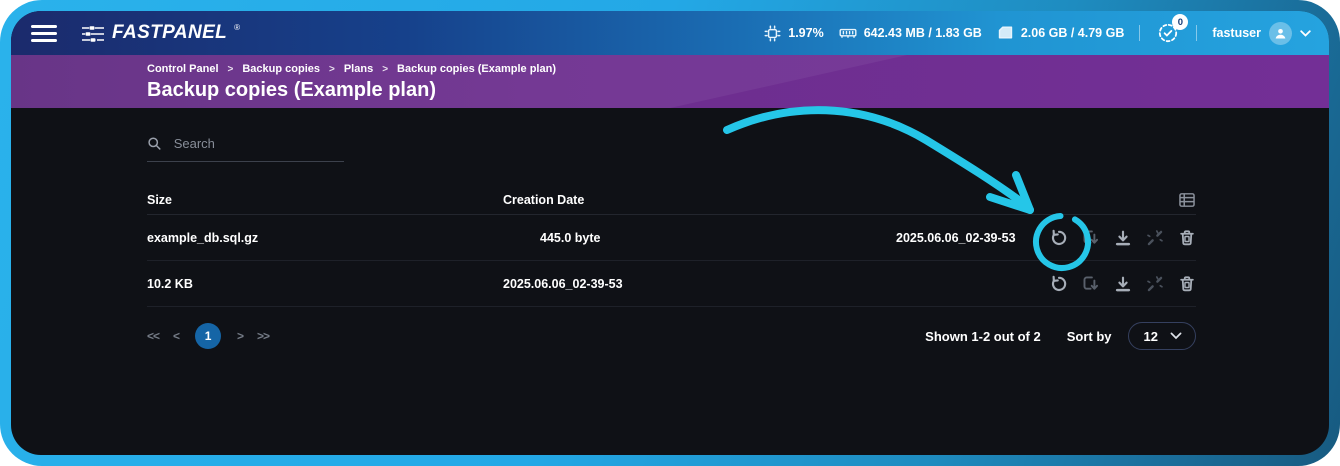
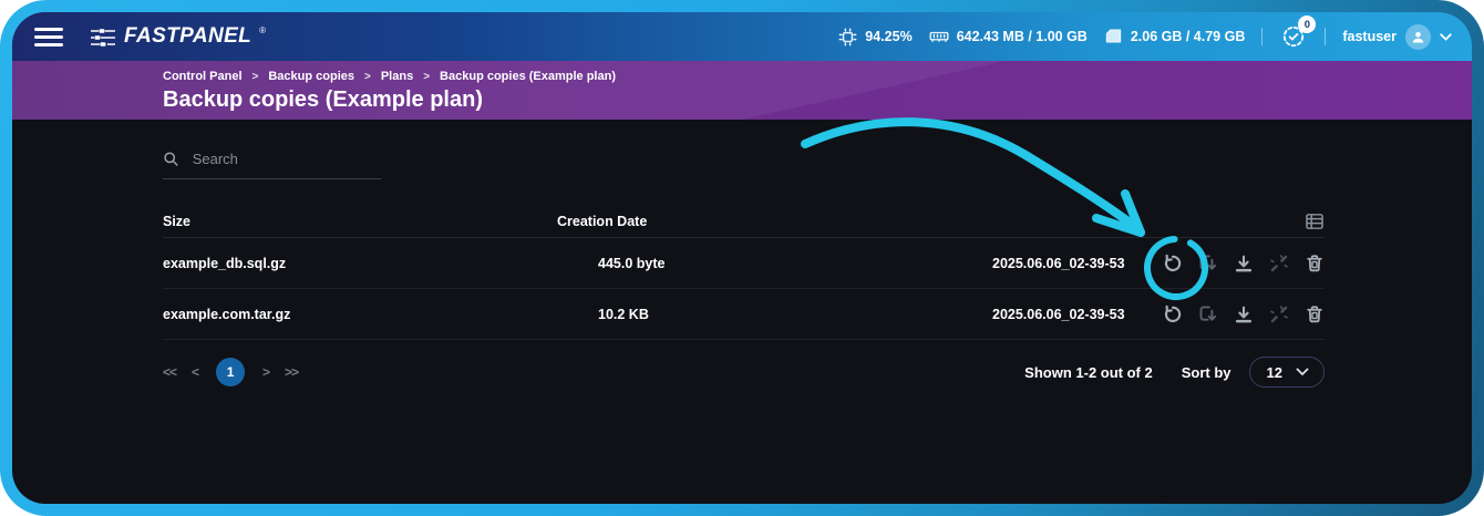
  FASTPANEL
  ®
- 1.97%
+ 94.25%
- 642.43 MB / 1.83 GB
+ 642.43 MB / 1.00 GB
  2.06 GB / 4.79 GB
  0
  fastuser
  Control Panel
  >
  Backup copies
  >
  Plans
  >
  Backup copies (Example plan)
  Backup copies (Example plan)
  Search
  Size
  Creation Date
  example_db.sql.gz
  445.0 byte
  2025.06.06_02-39-53
+ example.com.tar.gz
  10.2 KB
  2025.06.06_02-39-53
  <<
  <
  1
  >
  >>
  Shown 1-2 out of 2
  Sort by
  12
